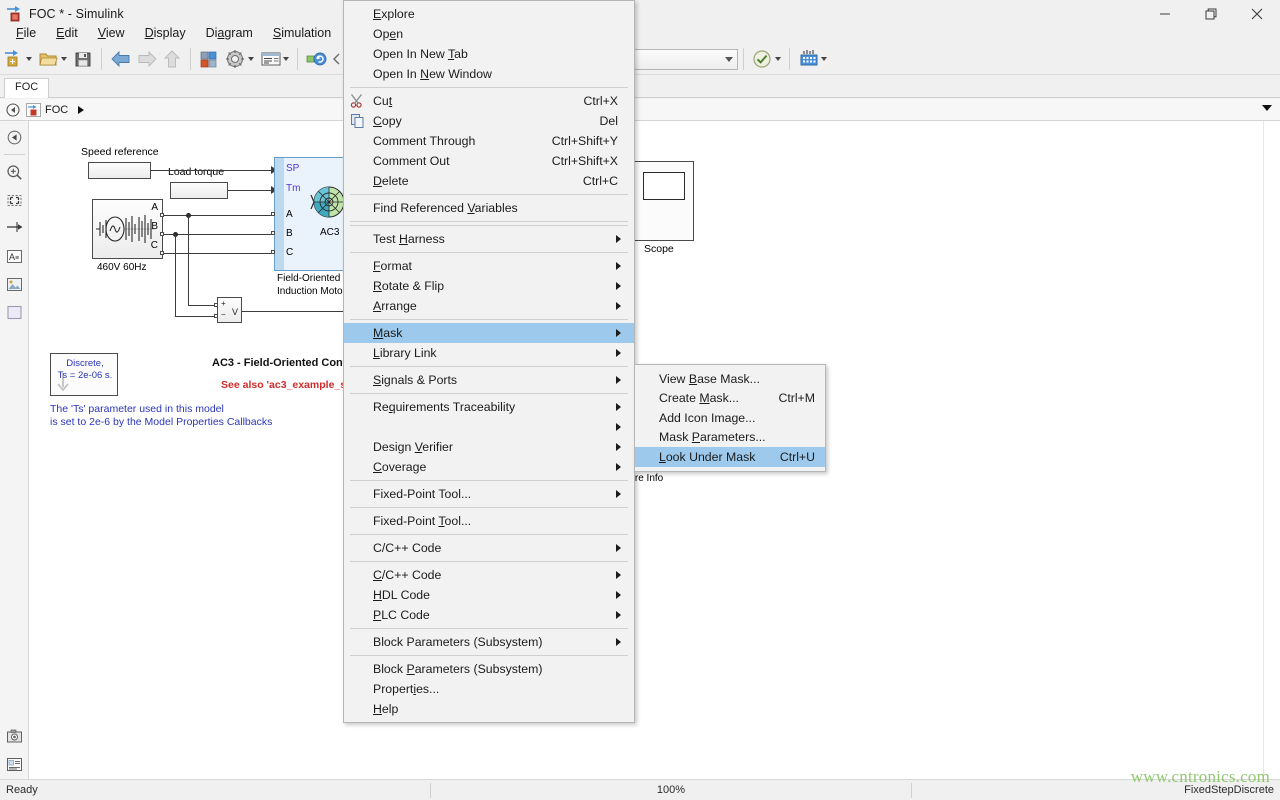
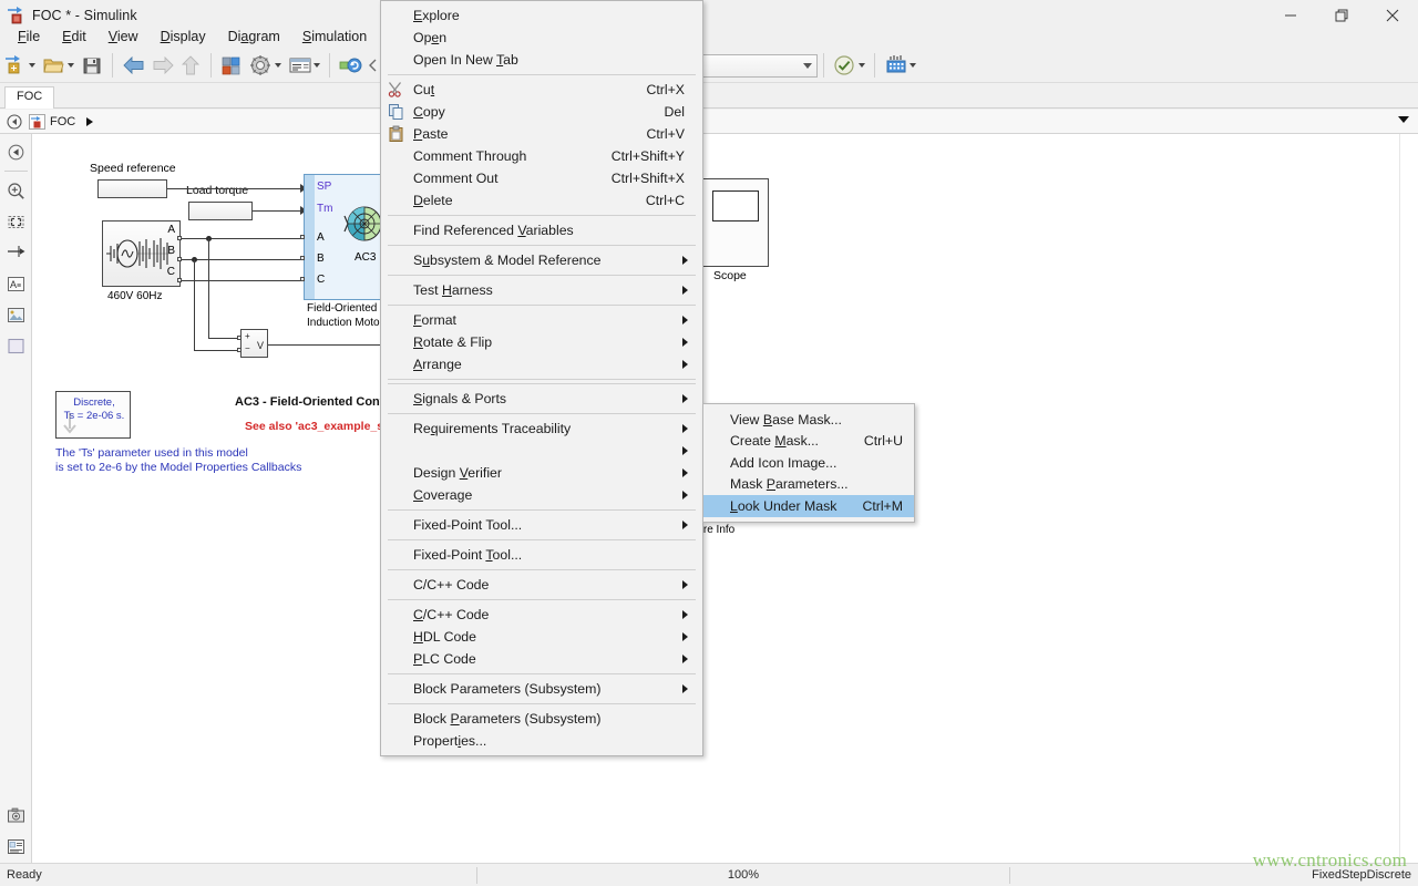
  FOC * - Simulink
  File
  Edit
  View
  Display
  Diagram
  Simulation
  FOC
  FOC
  A
  Speed reference
  Load torque
  A
  B
  C
  460V 60Hz
  +
  −
  V
  SP
  Tm
  A
  B
  C
  AC3
  Field-Oriented
  Scope
  re Info
  Discrete,
  Ts = 2e-06 s.
  The 'Ts' parameter used in this model
  is set to 2e-6 by the Model Properties Callbacks
  Explore
  Open
  Open In New Tab
- Open In New Window
  Cut
  Ctrl+X
  Copy
  Del
+ Paste
+ Ctrl+V
  Comment Through
  Ctrl+Shift+Y
  Comment Out
  Ctrl+Shift+X
  Delete
  Ctrl+C
  Find Referenced Variables
+ Subsystem & Model Reference
  Test Harness
  Format
  Rotate & Flip
  Arrange
- Mask
- Library Link
  Signals & Ports
  Requirements Traceability
  Design Verifier
  Coverage
  Fixed-Point Tool...
  Fixed-Point Tool...
  C/C++ Code
  C/C++ Code
  HDL Code
  PLC Code
  Block Parameters (Subsystem)
  Block Parameters (Subsystem)
  Properties...
- Help
  View Base Mask...
  Create Mask...
- Ctrl+M
+ Ctrl+U
  Add Icon Image...
  Mask Parameters...
  Look Under Mask
- Ctrl+U
+ Ctrl+M
  Ready
  100%
  FixedStepDiscrete
  www.cntronics.com
